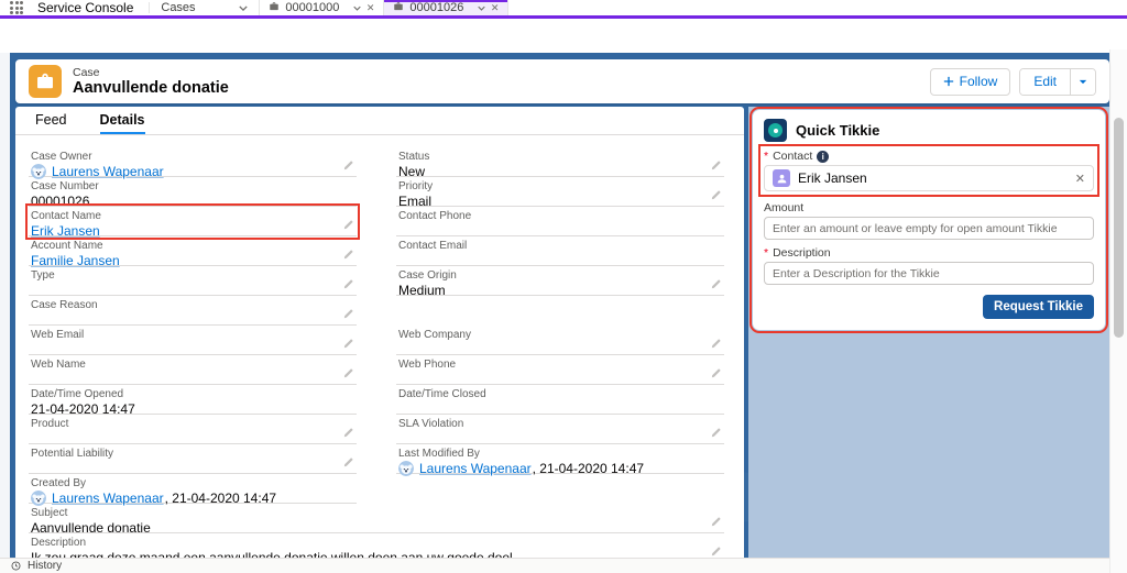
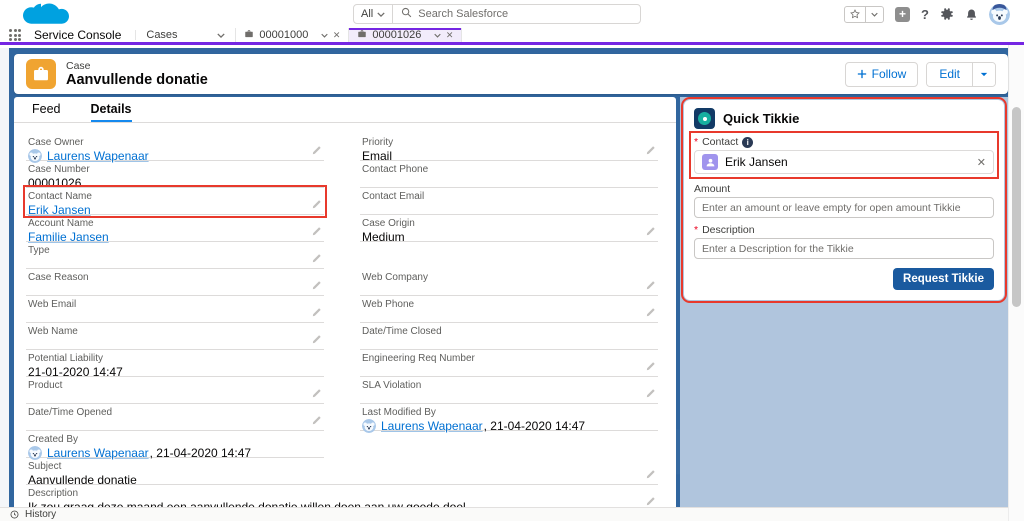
+ All
+ Search Salesforce
+ +
+ ?
  Service Console
  Cases
  00001000
  ✕
  00001026
  ✕
  Case
  Aanvullende donatie
  Follow
  Edit
  Feed
  Details
  Case Owner
  Laurens Wapenaar
  Case Number
  00001026
  Contact Name
  Erik Jansen
  Account Name
  Familie Jansen
  Type
  Case Reason
  Web Email
  Web Name
- Date/Time Opened
+ Potential Liability
- 21-04-2020 14:47
+ 21-01-2020 14:47
  Product
- Potential Liability
+ Date/Time Opened
  Created By
  Laurens Wapenaar
  , 21-04-2020 14:47
- Status
- New
  Priority
  Email
  Contact Phone
  Contact Email
  Case Origin
  Medium
  Web Company
  Web Phone
  Date/Time Closed
+ Engineering Req Number
  SLA Violation
  Last Modified By
  Laurens Wapenaar
  , 21-04-2020 14:47
  Subject
  Aanvullende donatie
  Description
  Quick Tikkie
  *
  Contact
  i
  Erik Jansen
  ✕
  Amount
  Enter an amount or leave empty for open amount Tikkie
  *
  Description
  Enter a Description for the Tikkie
  Request Tikkie
  History
